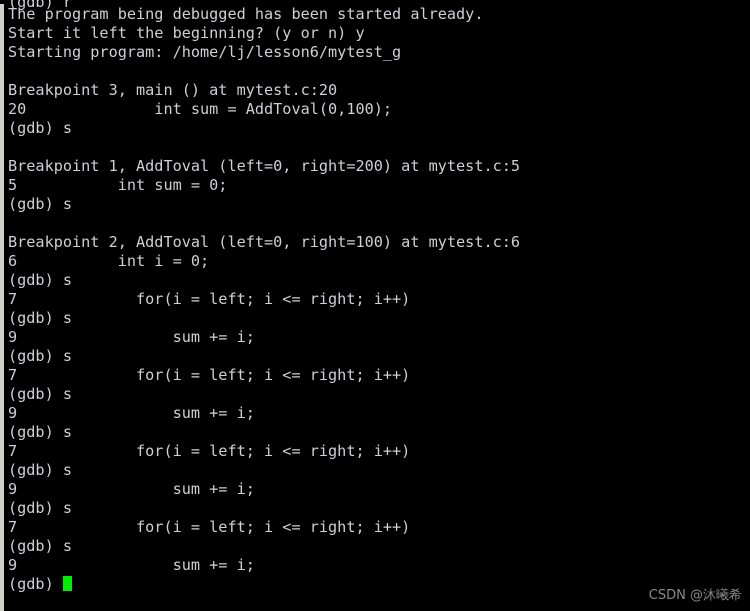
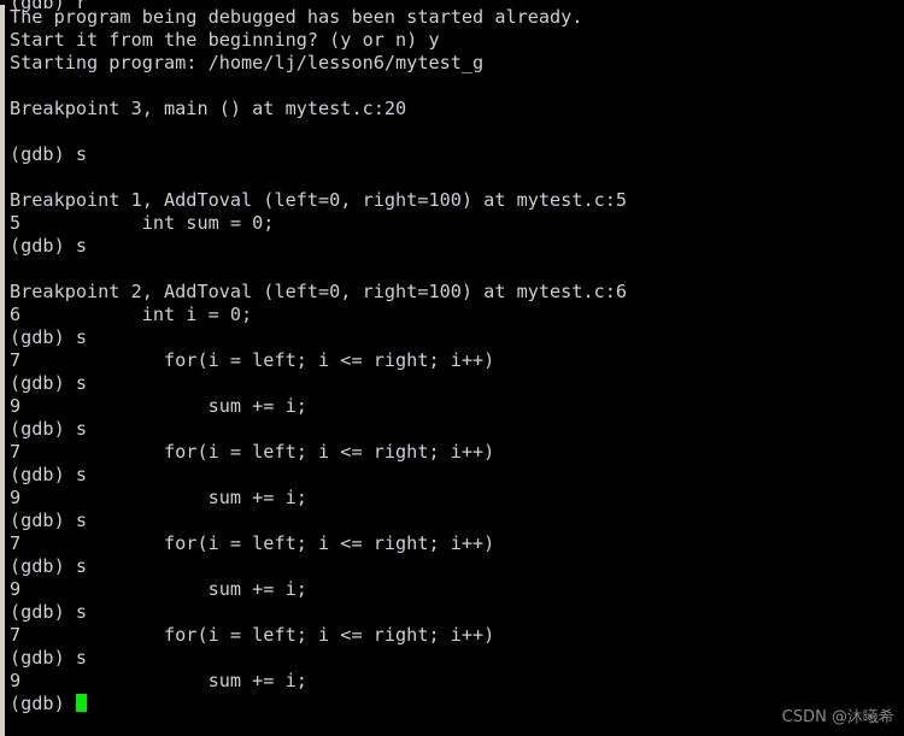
  (gdb) r
  The program being debugged has been started already.
- Start it left the beginning? (y or n) y
+ Start it from the beginning? (y or n) y
  Starting program: /home/lj/lesson6/mytest_g
  Breakpoint 3, main () at mytest.c:20
- 20 int sum = AddToval(0,100);
  (gdb) s
- Breakpoint 1, AddToval (left=0, right=200) at mytest.c:5
+ Breakpoint 1, AddToval (left=0, right=100) at mytest.c:5
  5 int sum = 0;
  (gdb) s
  Breakpoint 2, AddToval (left=0, right=100) at mytest.c:6
  6 int i = 0;
  (gdb) s
  7 for(i = left; i <= right; i++)
  (gdb) s
  9 sum += i;
  (gdb) s
  7 for(i = left; i <= right; i++)
  (gdb) s
  9 sum += i;
  (gdb) s
  7 for(i = left; i <= right; i++)
  (gdb) s
  9 sum += i;
  (gdb) s
  7 for(i = left; i <= right; i++)
  (gdb) s
  9 sum += i;
  (gdb)
  CSDN @沐曦希
